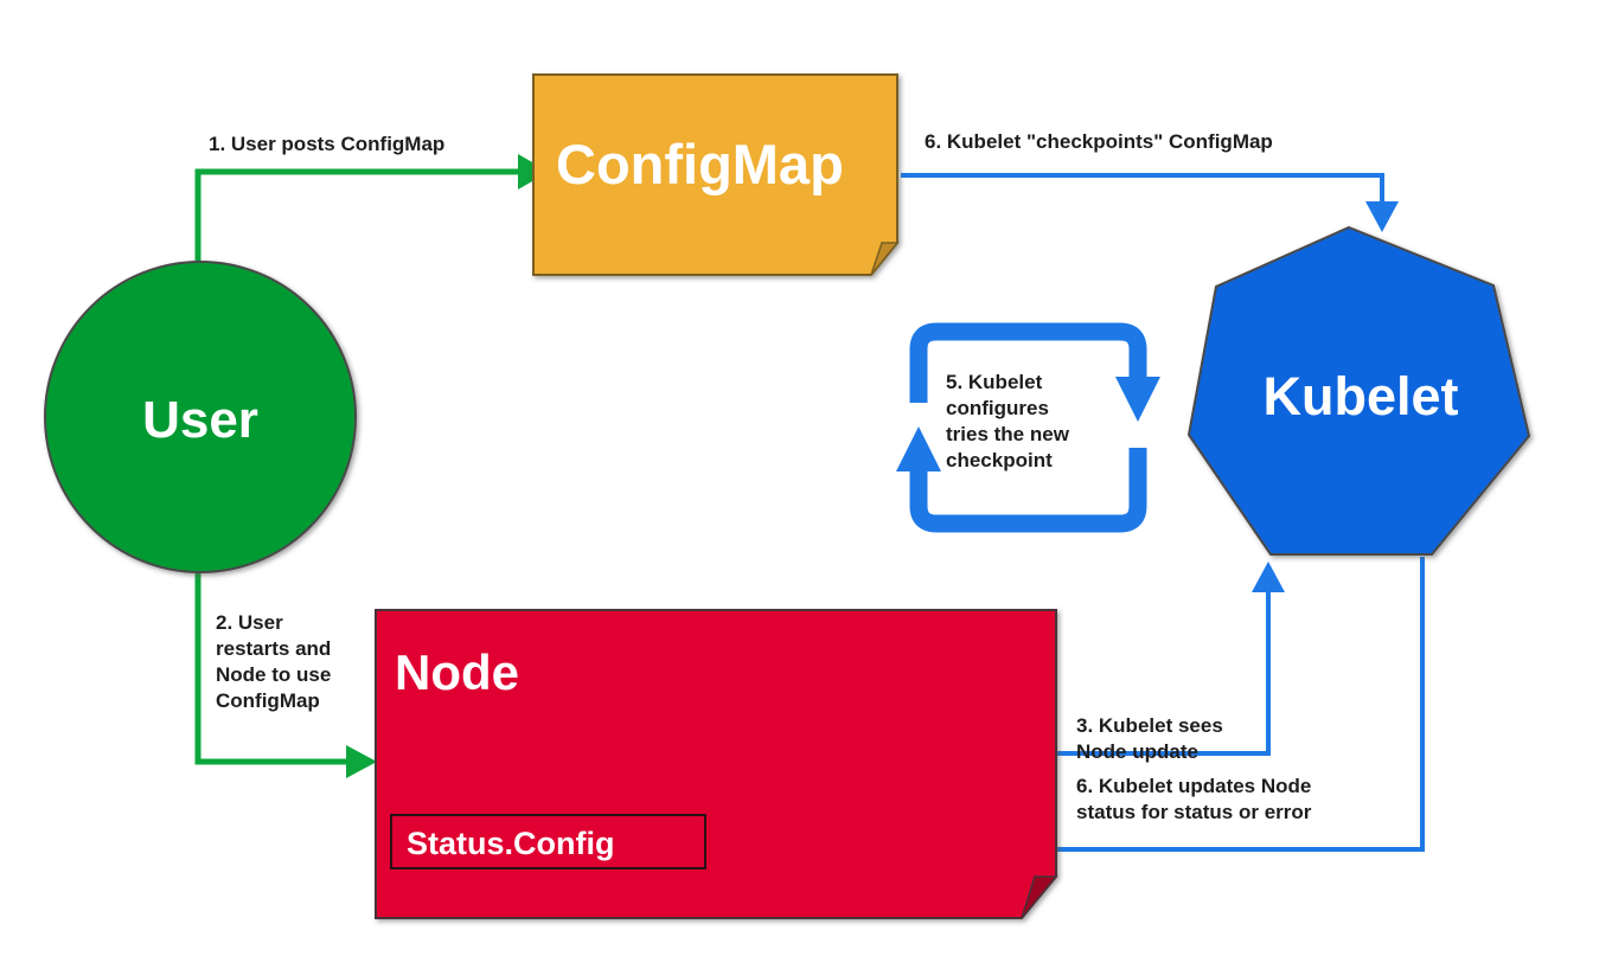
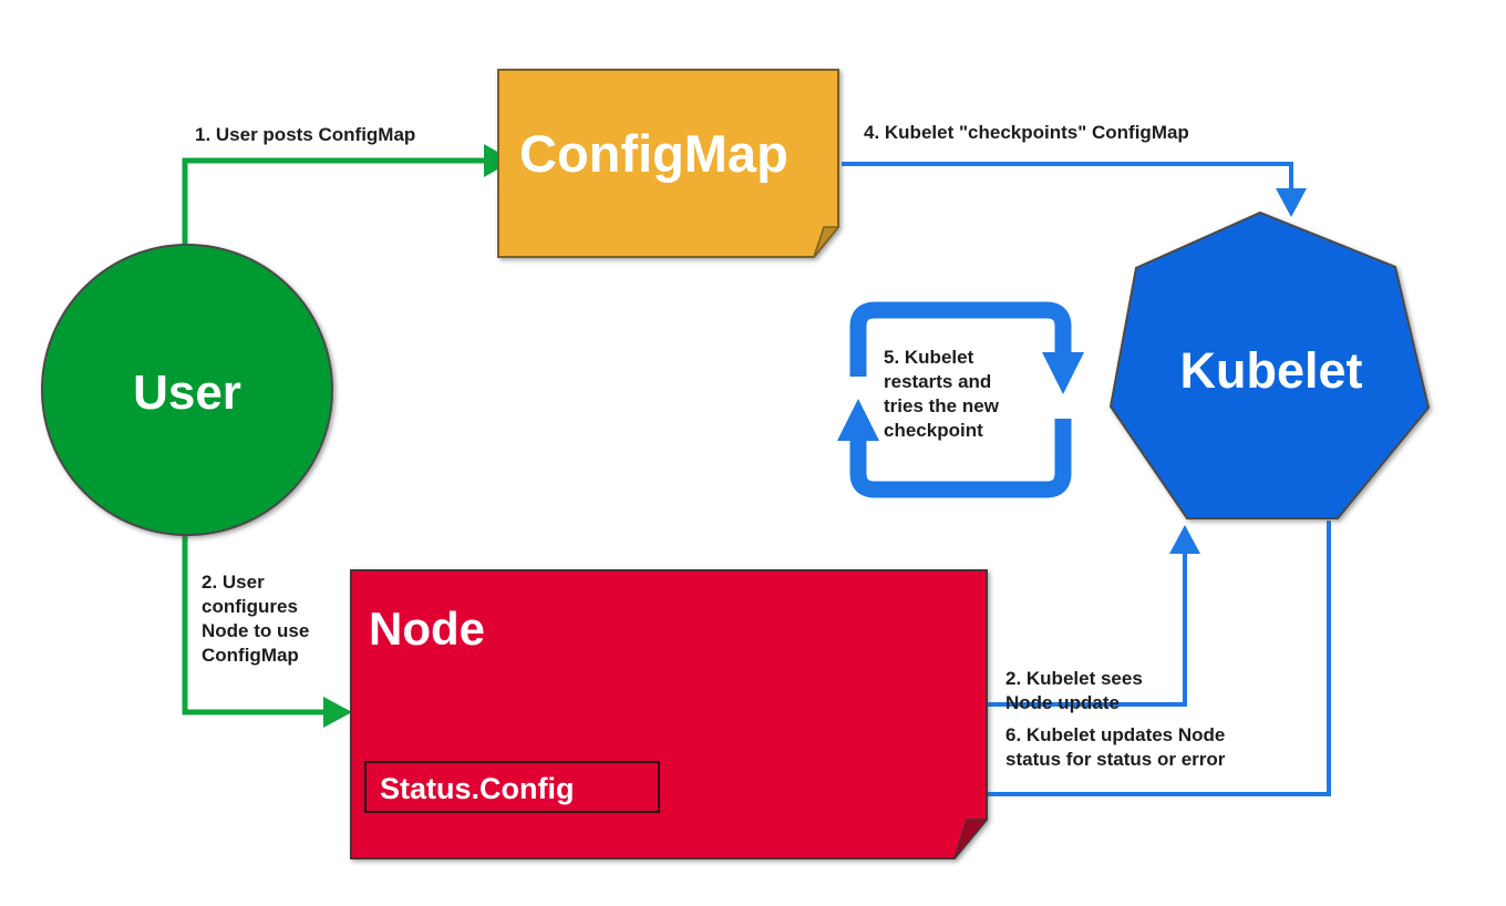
  1. User posts ConfigMap
  2. User
- restarts and
+ configures
  Node to use
  ConfigMap
- 6. Kubelet "checkpoints" ConfigMap
+ 4. Kubelet "checkpoints" ConfigMap
- 3. Kubelet sees
+ 2. Kubelet sees
  Node update
  6. Kubelet updates Node
  status for status or error
  5. Kubelet
- configures
+ restarts and
  tries the new
  checkpoint
  User
  ConfigMap
  Kubelet
  Node
  Status.Config
